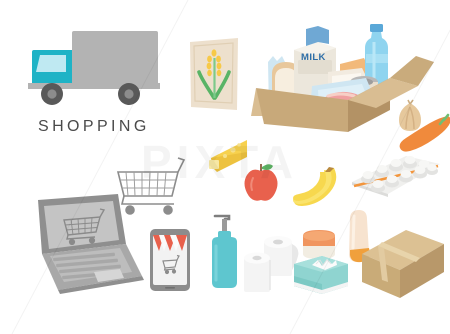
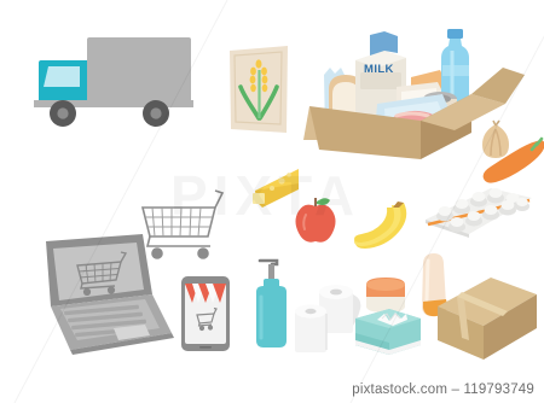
- SHOPPING
  MILK
  PIXTA
+ pixtastock.com – 119793749
